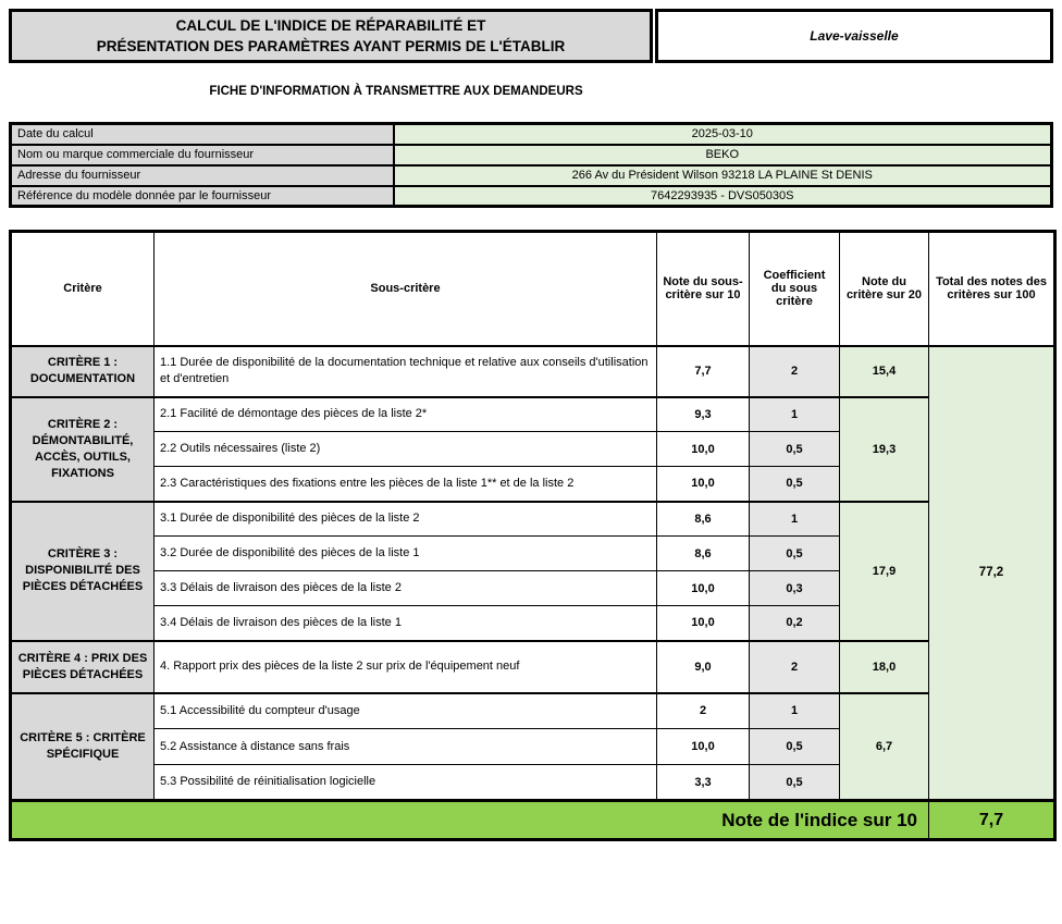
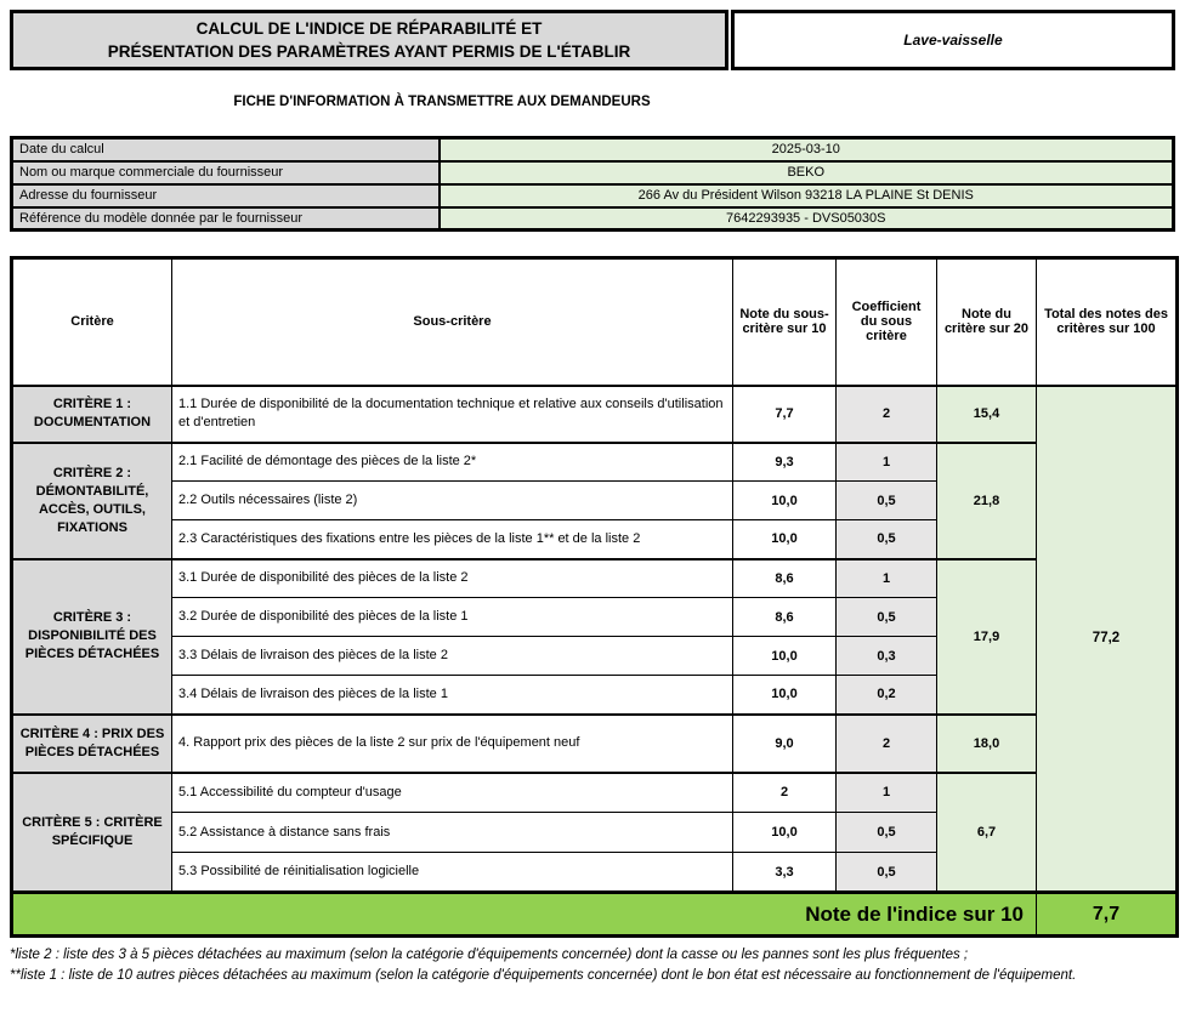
  CALCUL DE L'INDICE DE RÉPARABILITÉ ET
  PRÉSENTATION DES PARAMÈTRES AYANT PERMIS DE L'ÉTABLIR
  Lave-vaisselle
  FICHE D'INFORMATION À TRANSMETTRE AUX DEMANDEURS
  Date du calcul	2025-03-10
  Nom ou marque commerciale du fournisseur	BEKO
  Adresse du fournisseur	266 Av du Président Wilson 93218 LA PLAINE St DENIS
  Référence du modèle donnée par le fournisseur	7642293935 - DVS05030S
  Critère	Sous-critère	Note du sous-critère sur 10	Coefficient du sous critère	Note du critère sur 20	Total des notes des critères sur 100
  CRITÈRE 1 : DOCUMENTATION	1.1 Durée de disponibilité de la documentation technique et relative aux conseils d'utilisation et d'entretien	7,7	2	15,4	77,2
- CRITÈRE 2 : DÉMONTABILITÉ, ACCÈS, OUTILS, FIXATIONS	2.1 Facilité de démontage des pièces de la liste 2*	9,3	1	19,3
+ CRITÈRE 2 : DÉMONTABILITÉ, ACCÈS, OUTILS, FIXATIONS	2.1 Facilité de démontage des pièces de la liste 2*	9,3	1	21,8
  2.2 Outils nécessaires (liste 2)	10,0	0,5
  2.3 Caractéristiques des fixations entre les pièces de la liste 1** et de la liste 2	10,0	0,5
  CRITÈRE 3 : DISPONIBILITÉ DES PIÈCES DÉTACHÉES	3.1 Durée de disponibilité des pièces de la liste 2	8,6	1	17,9
  3.2 Durée de disponibilité des pièces de la liste 1	8,6	0,5
  3.3 Délais de livraison des pièces de la liste 2	10,0	0,3
  3.4 Délais de livraison des pièces de la liste 1	10,0	0,2
  CRITÈRE 4 : PRIX DES PIÈCES DÉTACHÉES	4. Rapport prix des pièces de la liste 2 sur prix de l'équipement neuf	9,0	2	18,0
  CRITÈRE 5 : CRITÈRE SPÉCIFIQUE	5.1 Accessibilité du compteur d'usage	2	1	6,7
  5.2 Assistance à distance sans frais	10,0	0,5
  5.3 Possibilité de réinitialisation logicielle	3,3	0,5
  Note de l'indice sur 10	7,7
+ *liste 2 : liste des 3 à 5 pièces détachées au maximum (selon la catégorie d'équipements concernée) dont la casse ou les pannes sont les plus fréquentes ;
+ **liste 1 : liste de 10 autres pièces détachées au maximum (selon la catégorie d'équipements concernée) dont le bon état est nécessaire au fonctionnement de l'équipement.
